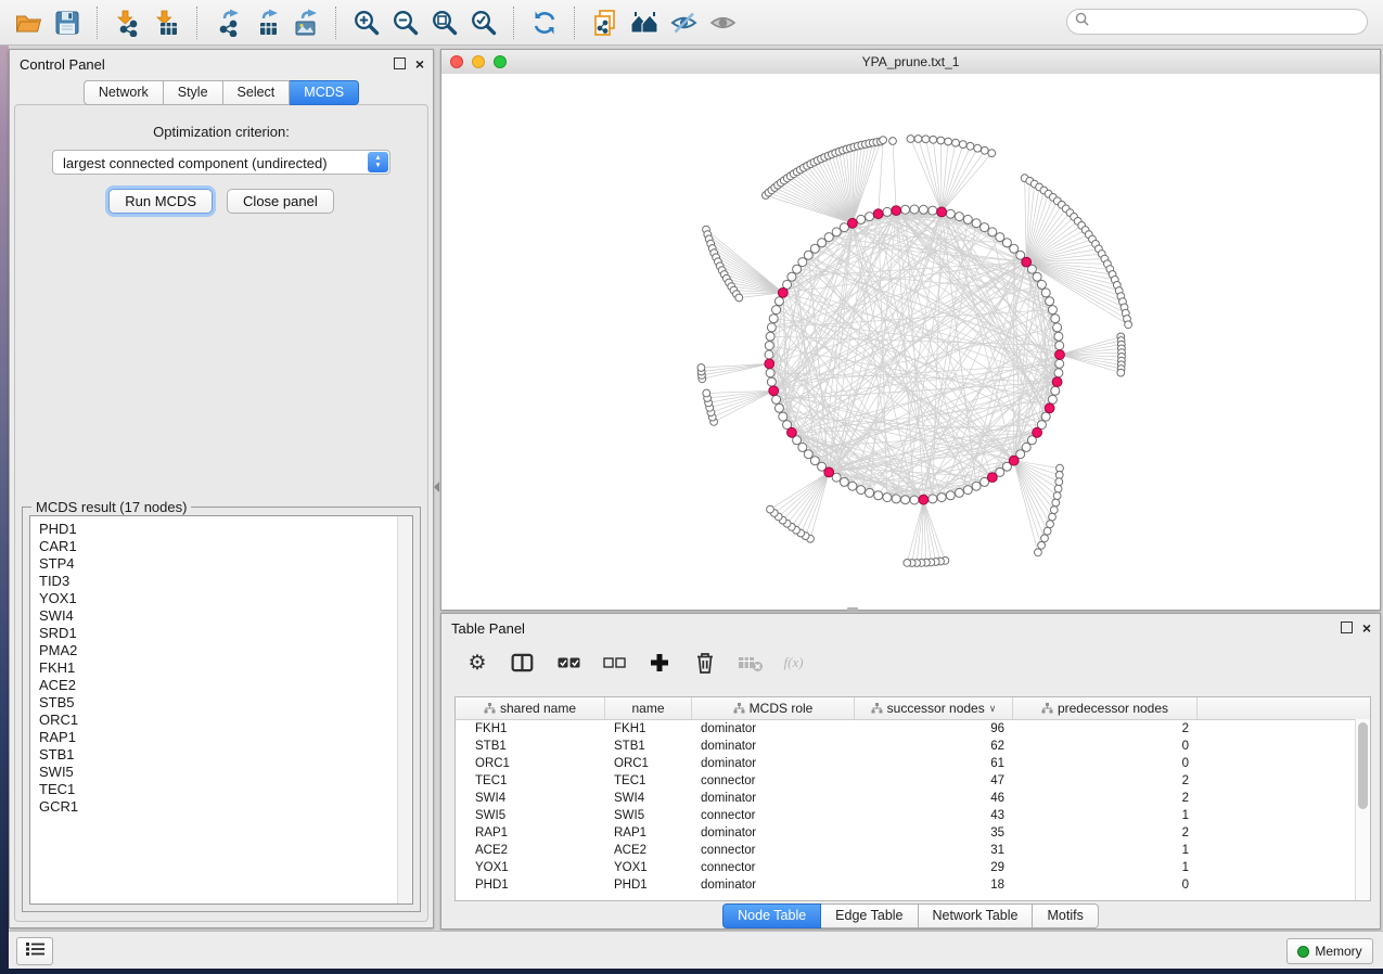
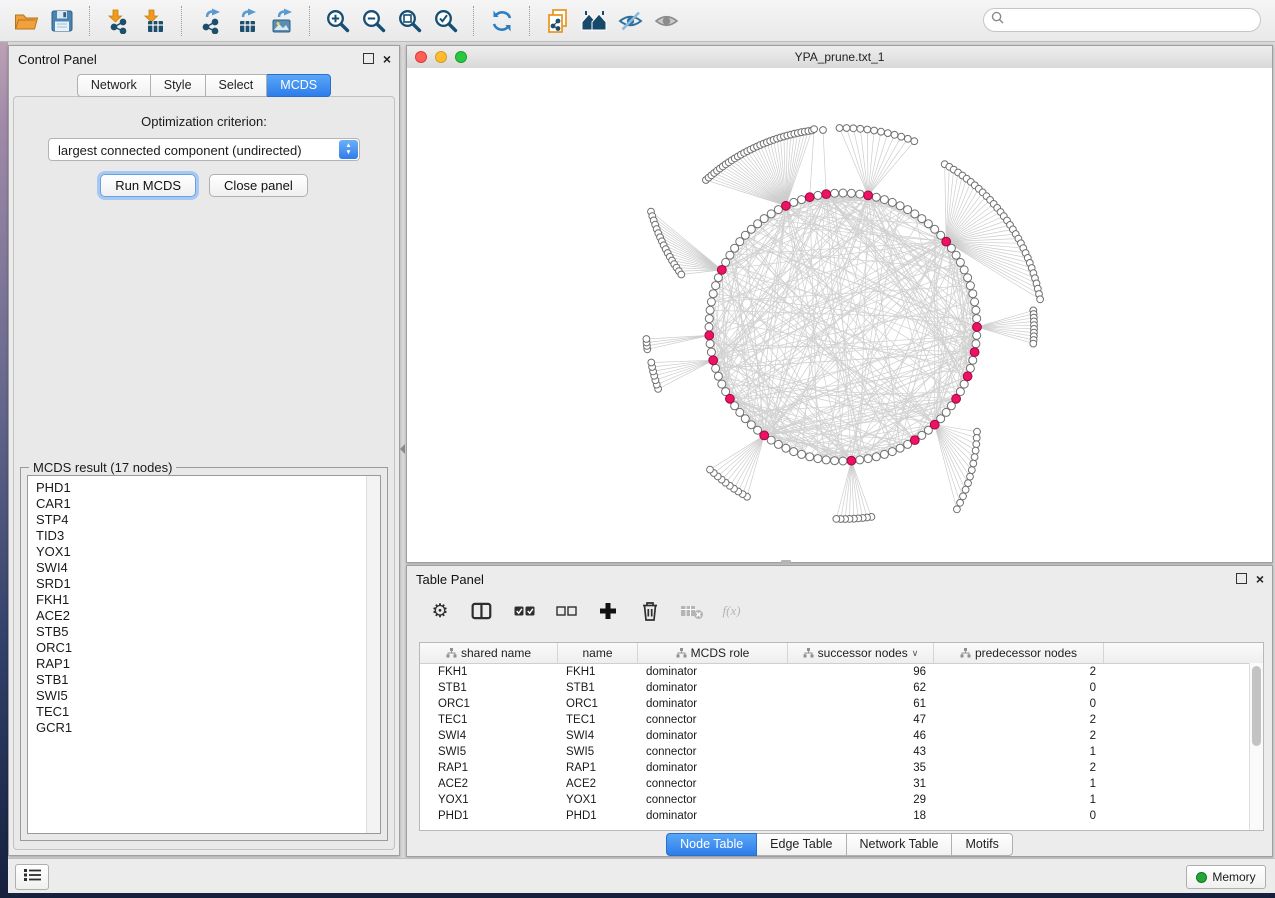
  Control Panel
  ×
  Network
  Style
  Select
  MCDS
  Optimization criterion:
  largest connected component (undirected)
  Run MCDS
  Close panel
  MCDS result (17 nodes)
  PHD1
  CAR1
  STP4
  TID3
  YOX1
  SWI4
  SRD1
- PMA2
  FKH1
  ACE2
  STB5
  ORC1
  RAP1
  STB1
  SWI5
  TEC1
  GCR1
  YPA_prune.txt_1
  Table Panel
  ×
  ⚙
  f(x)
  shared name
  name
  MCDS role
  successor nodes
  ∨
  predecessor nodes
  FKH1
  FKH1
  dominator
  96
  2
  STB1
  STB1
  dominator
  62
  0
  ORC1
  ORC1
  dominator
  61
  0
  TEC1
  TEC1
  connector
  47
  2
  SWI4
  SWI4
  dominator
  46
  2
  SWI5
  SWI5
  connector
  43
  1
  RAP1
  RAP1
  dominator
  35
  2
  ACE2
  ACE2
  connector
  31
  1
  YOX1
  YOX1
  connector
  29
  1
  PHD1
  PHD1
  dominator
  18
  0
  Node Table
  Edge Table
  Network Table
  Motifs
  Memory
